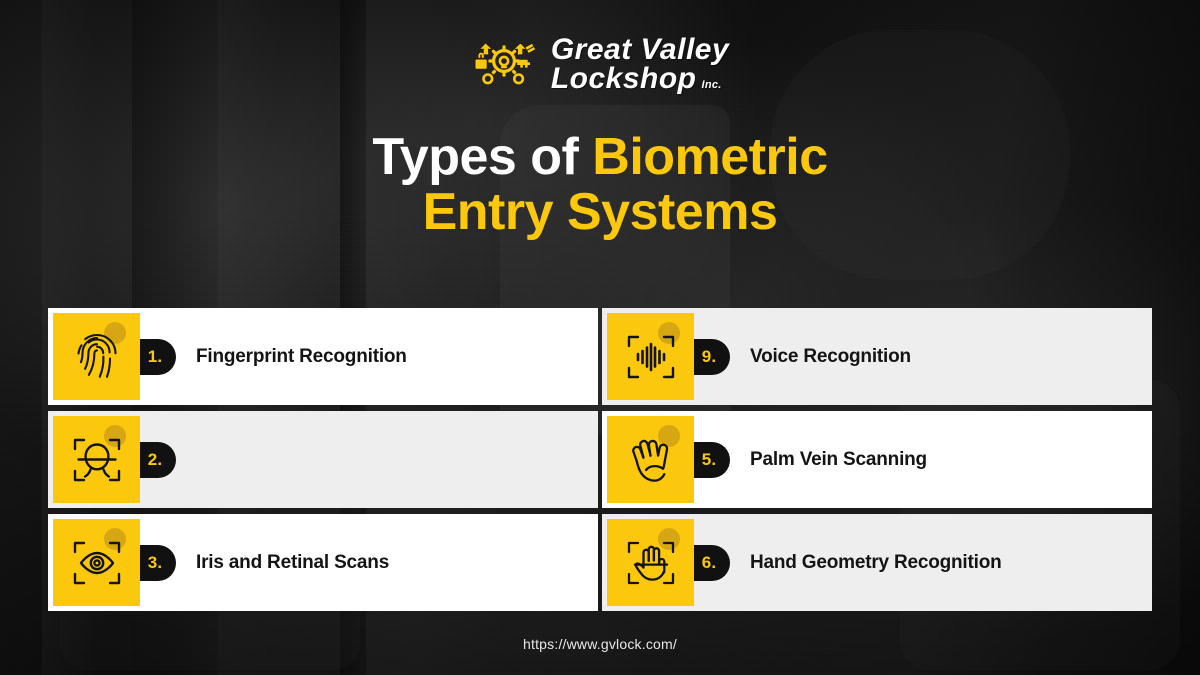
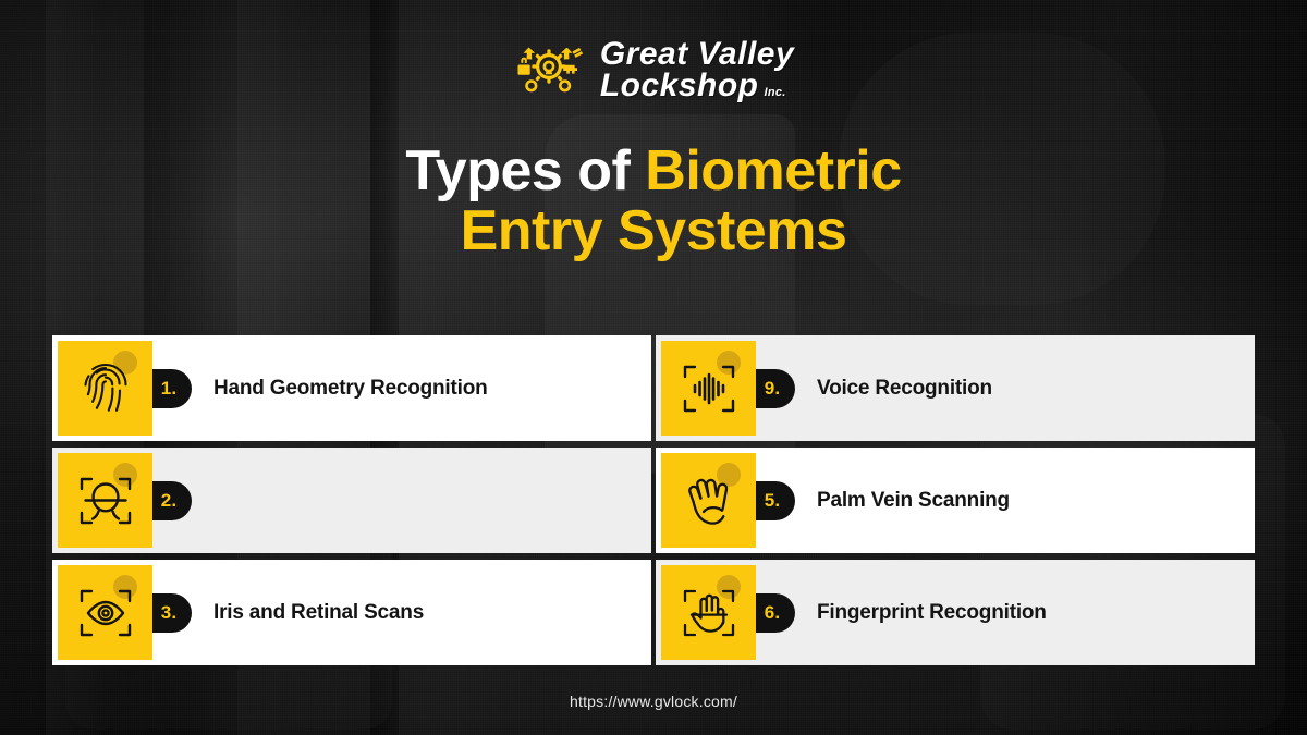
  Great Valley
  Lockshop
  Inc.
  Types of Biometric
  Entry Systems
  1.
- Fingerprint Recognition
+ Hand Geometry Recognition
  9.
  Voice Recognition
  2.
  5.
  Palm Vein Scanning
  3.
  Iris and Retinal Scans
  6.
- Hand Geometry Recognition
+ Fingerprint Recognition
  https://www.gvlock.com/
